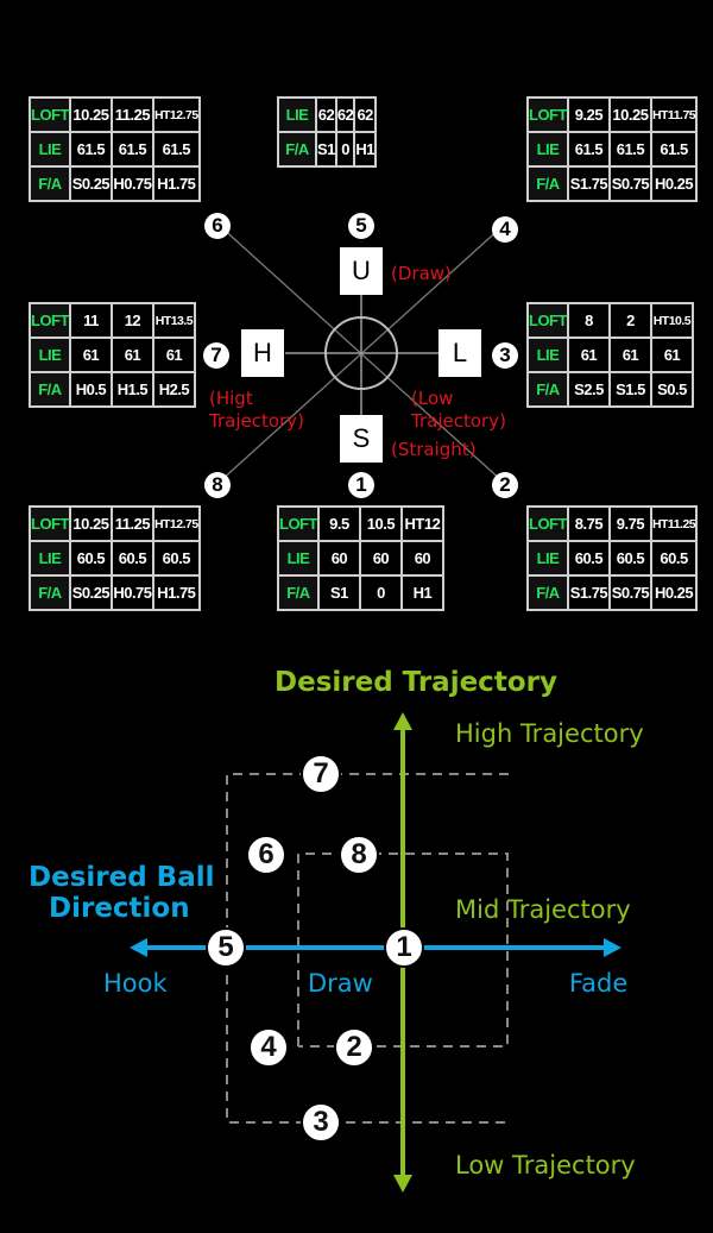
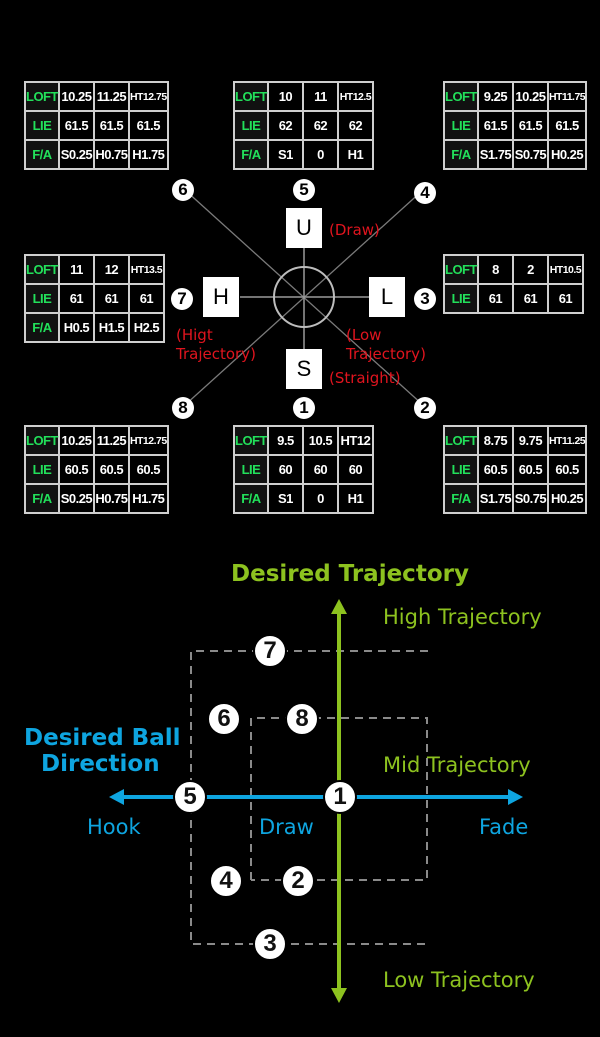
  LOFT	10.25	11.25	HT12.75
  LIE	61.5	61.5	61.5
  F/A	S0.25	H0.75	H1.75
+ LOFT	10	11	HT12.5
  LIE	62	62	62
  F/A	S1	0	H1
  LOFT	9.25	10.25	HT11.75
  LIE	61.5	61.5	61.5
  F/A	S1.75	S0.75	H0.25
  LOFT	11	12	HT13.5
  LIE	61	61	61
  F/A	H0.5	H1.5	H2.5
  LOFT	8	2	HT10.5
  LIE	61	61	61
- F/A	S2.5	S1.5	S0.5
  LOFT	10.25	11.25	HT12.75
  LIE	60.5	60.5	60.5
  F/A	S0.25	H0.75	H1.75
  LOFT	9.5	10.5	HT12
  LIE	60	60	60
  F/A	S1	0	H1
  LOFT	8.75	9.75	HT11.25
  LIE	60.5	60.5	60.5
  F/A	S1.75	S0.75	H0.25
  6
  5
  4
  7
  3
  8
  1
  2
  U
  H
  L
  S
  (Draw)
  (Higt
  Trajectory)
  (Low
  Trajectory)
  (Straight)
  Desired Trajectory
  High Trajectory
  Mid Trajectory
  Low Trajectory
  Desired Ball
  Direction
  Hook
  Draw
  Fade
  7
  6
  8
  5
  1
  4
  2
  3
